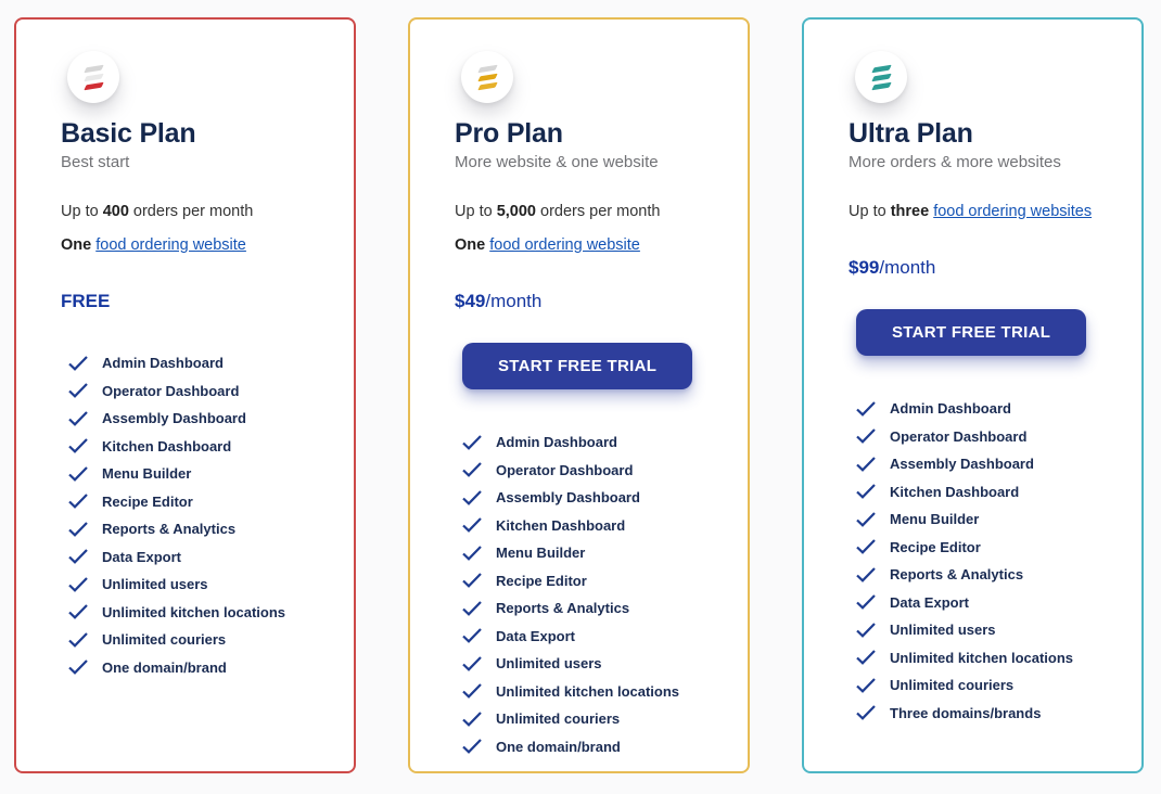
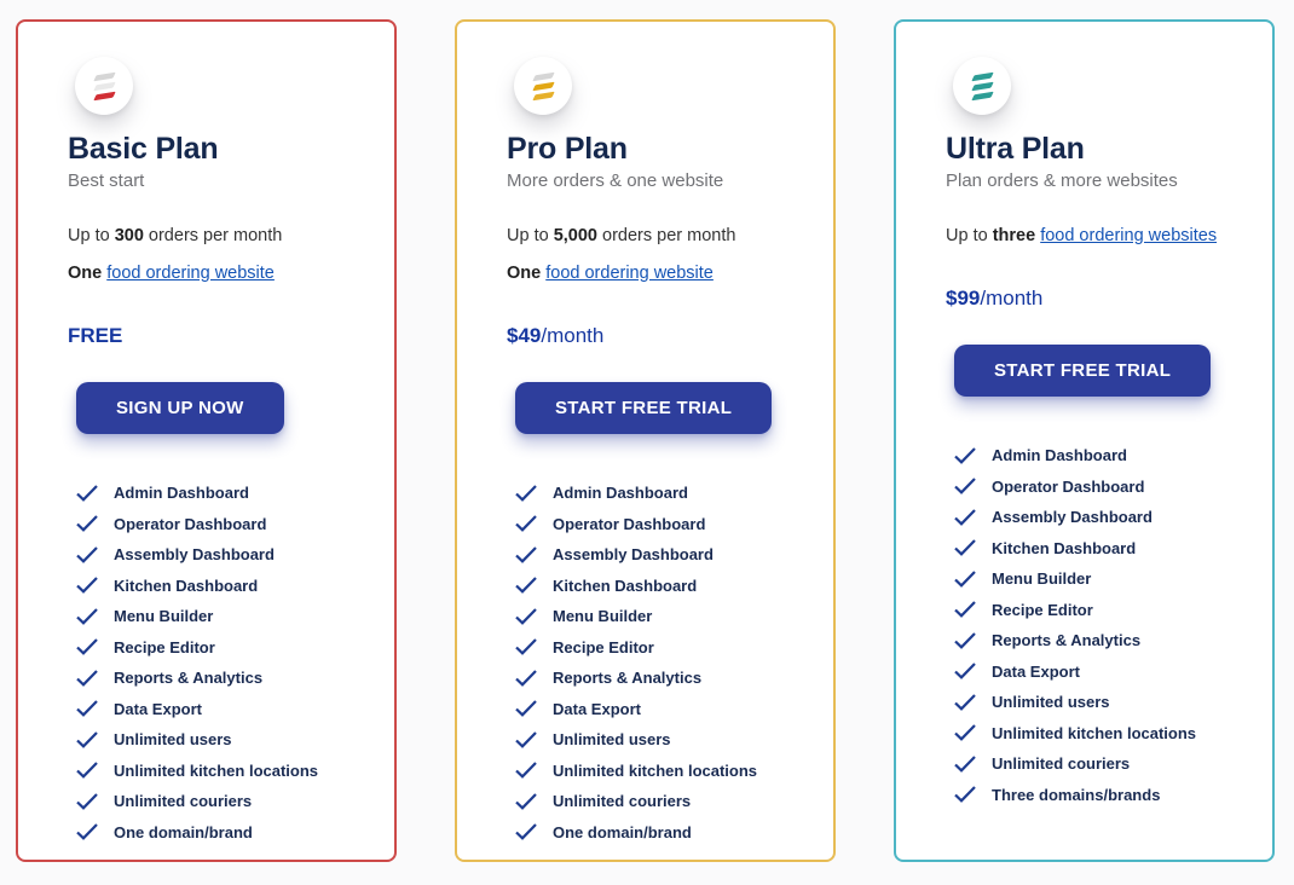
  Basic Plan
  Best start
- Up to 400 orders per month
+ Up to 300 orders per month
  One food ordering website
  FREE
+ SIGN UP NOW
  Admin Dashboard
  Operator Dashboard
  Assembly Dashboard
  Kitchen Dashboard
  Menu Builder
  Recipe Editor
  Reports & Analytics
  Data Export
  Unlimited users
  Unlimited kitchen locations
  Unlimited couriers
  One domain/brand
  Pro Plan
- More website & one website
+ More orders & one website
  Up to 5,000 orders per month
  One food ordering website
  $49/month
  START FREE TRIAL
  Admin Dashboard
  Operator Dashboard
  Assembly Dashboard
  Kitchen Dashboard
  Menu Builder
  Recipe Editor
  Reports & Analytics
  Data Export
  Unlimited users
  Unlimited kitchen locations
  Unlimited couriers
  One domain/brand
  Ultra Plan
- More orders & more websites
+ Plan orders & more websites
  Up to three food ordering websites
  $99/month
  START FREE TRIAL
  Admin Dashboard
  Operator Dashboard
  Assembly Dashboard
  Kitchen Dashboard
  Menu Builder
  Recipe Editor
  Reports & Analytics
  Data Export
  Unlimited users
  Unlimited kitchen locations
  Unlimited couriers
  Three domains/brands
